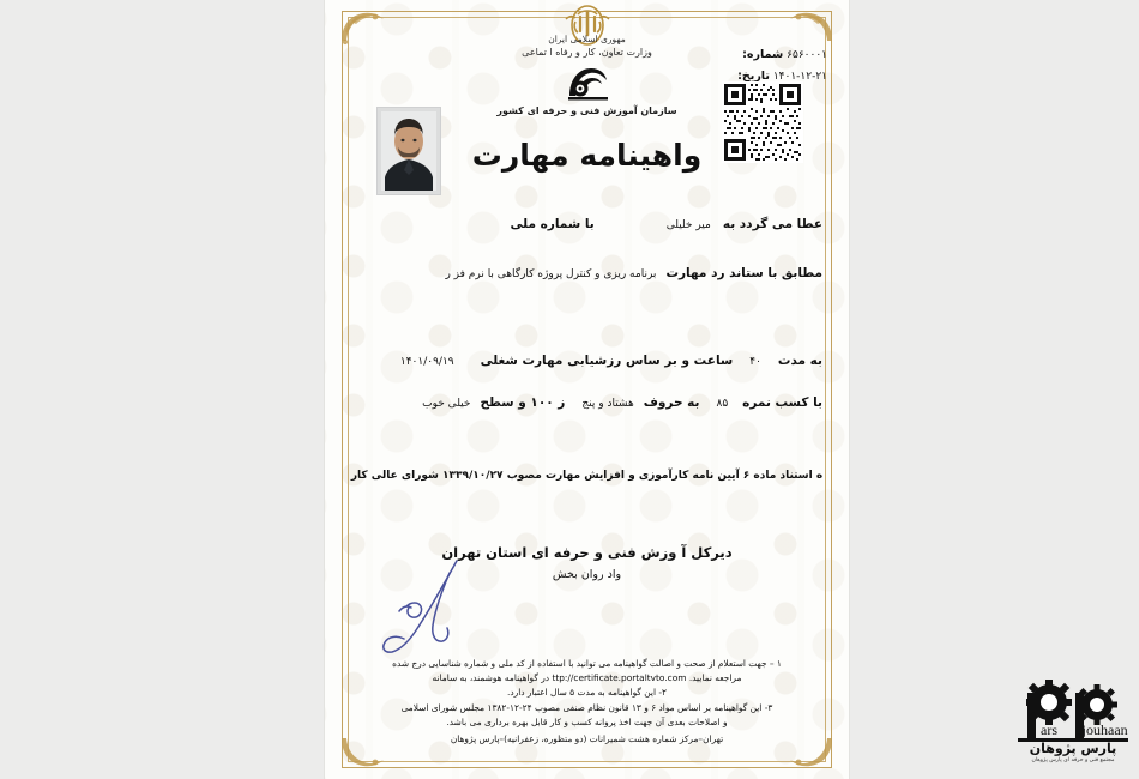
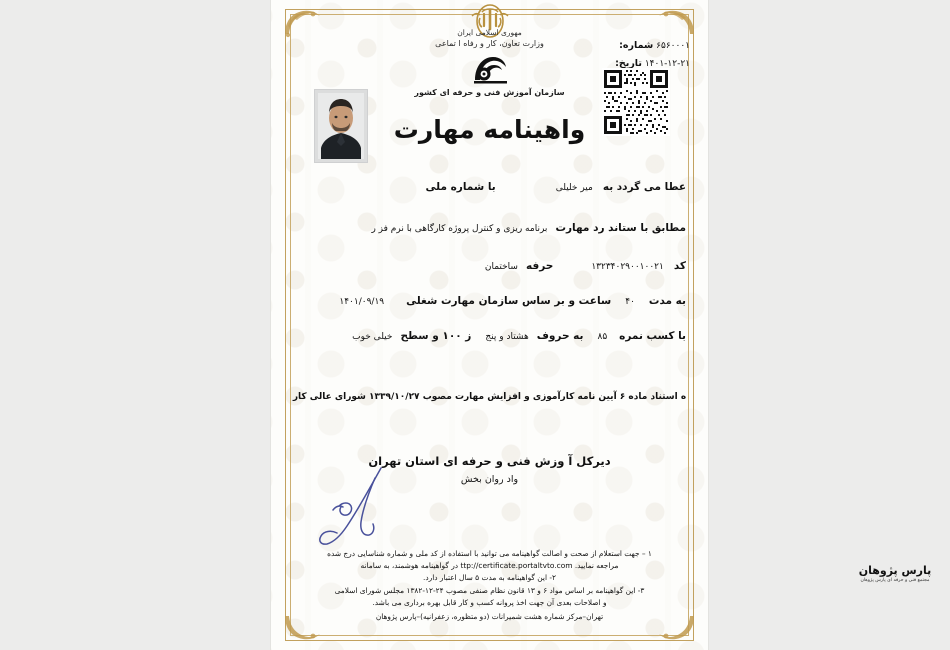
  مهوری اسلامی ایران
  وزارت تعاون، کار و رفاه ا تماعی
  سازمان آموزش فنی و حرفه ای کشور
  ۶۵۶۰۰۰۱ شماره:
  ۱۴۰۱-۱۲-۲۱ تاریخ:
  واهینامه مهارت
  عطا می گردد به
  میر خلیلی
  با شماره ملی
  مطابق با ستاند رد مهارت
  برنامه ریزی و کنترل پروژه کارگاهی با نرم فز ر
+ کد
+ ۱۳۲۳۴۰۲۹۰۰۱۰۰۲۱
+ حرفه
+ ساختمان
  به مدت
  ۴۰
- ساعت و بر ساس رزشیابی مهارت شغلی
+ ساعت و بر ساس سازمان مهارت شغلی
  ۱۴۰۱/۰۹/۱۹
  با کسب نمره
  ۸۵
  به حروف
  هشتاد و پنج
  ز ۱۰۰ و سطح
  خیلی خوب
  ه استناد ماده ۶ آیین نامه کارآموزی و افزایش مهارت مصوب ۱۳۳۹/۱۰/۲۷ شورای عالی کار
  دیرکل آ وزش فنی و حرفه ای استان تهران
  واد روان بخش
  ۱ – جهت استعلام از صحت و اصالت گواهینامه می توانید با استفاده از کد ملی و شماره شناسایی درج شده
  مراجعه نمایید. ttp://certificate.portaltvto.com در گواهینامه هوشمند، به سامانه
  ۲- این گواهینامه به مدت ۵ سال اعتبار دارد.
  ۳- این گواهینامه بر اساس مواد ۶ و ۱۳ قانون نظام صنفی مصوب ۲۴-۱۲-۱۳۸۲ مجلس شورای اسلامی
  و اصلاحات بعدی آن جهت اخذ پروانه کسب و کار قابل بهره برداری می باشد.
  تهران–مرکز شماره هشت شمیرانات (دو متظوره، زعفرانیه)–پارس پژوهان
- ars
- ajouhaan
  پارس پژوهان
